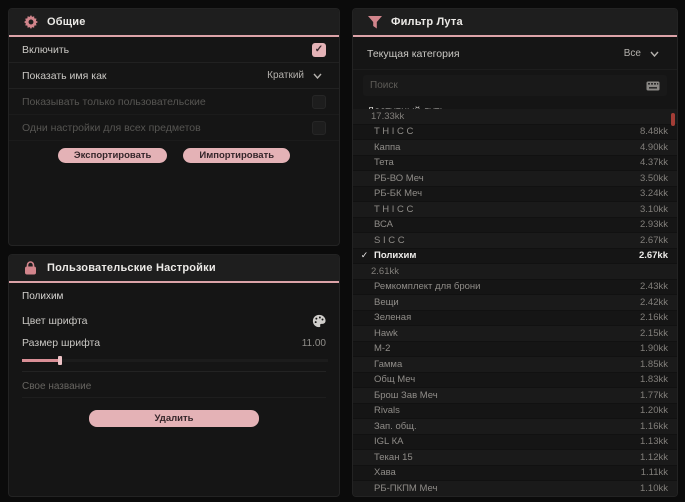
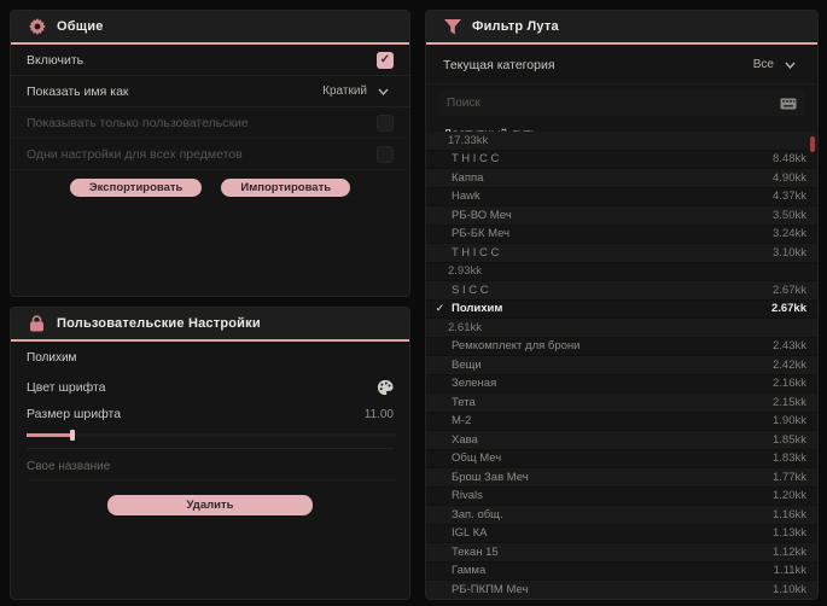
  Общие
  Включить
  ✓
  Показать имя как
  Краткий
  Показывать только пользовательские
  Одни настройки для всех предметов
  Экспортировать
  Импортировать
  Пользовательские Настройки
  Полихим
  Цвет шрифта
  Размер шрифта
  11.00
  Свое название
  Удалить
  Фильтр Лута
  Текущая категория
  Все
  Поиск
  17.33kk
  T H I C C
  8.48kk
  Каппа
  4.90kk
- Тета
+ Hawk
  4.37kk
  РБ-ВО Меч
  3.50kk
  РБ-БК Меч
  3.24kk
  T H I C C
  3.10kk
- ВСА
  2.93kk
  S I C C
  2.67kk
  ✓
  Полихим
  2.67kk
  2.61kk
  Ремкомплект для брони
  2.43kk
  Вещи
  2.42kk
  Зеленая
  2.16kk
- Hawk
+ Тета
  2.15kk
  М-2
  1.90kk
- Гамма
+ Хава
  1.85kk
  Общ Меч
  1.83kk
  Брош Зав Меч
  1.77kk
  Rivals
  1.20kk
  Зап. общ.
  1.16kk
  IGL КА
  1.13kk
  Текан 15
  1.12kk
- Хава
+ Гамма
  1.11kk
  РБ-ПКПМ Меч
  1.10kk
